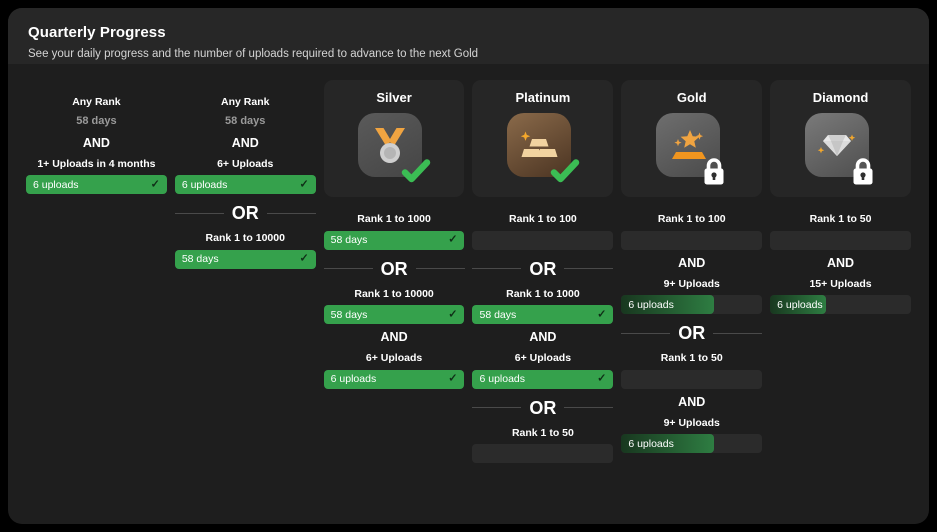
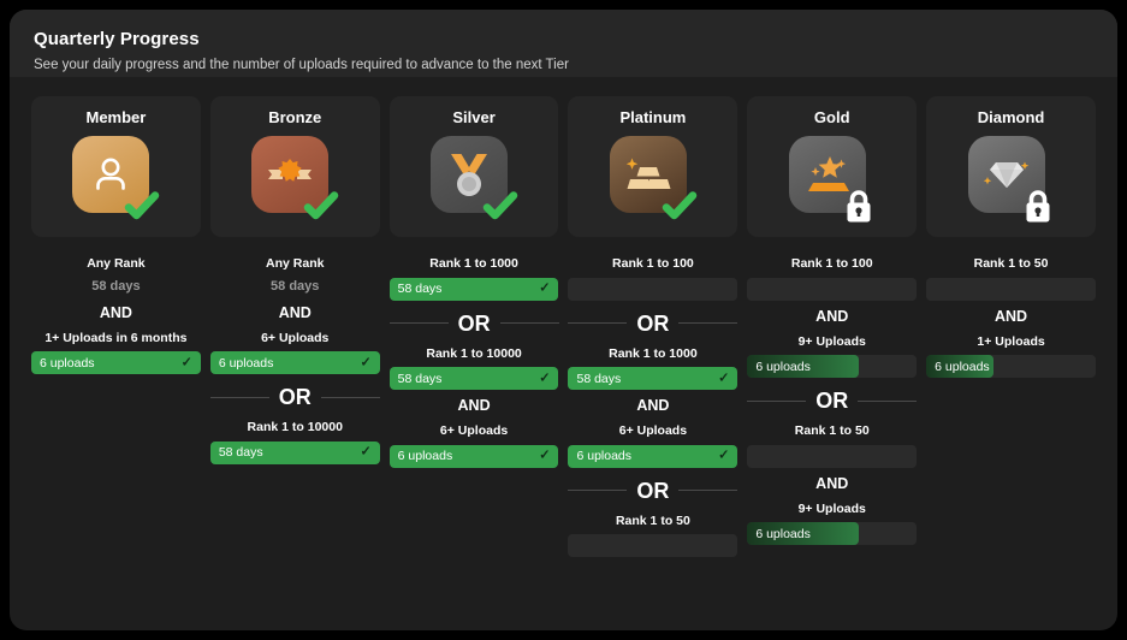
  Quarterly Progress
- See your daily progress and the number of uploads required to advance to the next Gold
+ See your daily progress and the number of uploads required to advance to the next Tier
+ Member
  Any Rank
  58 days
  AND
- 1+ Uploads in 4 months
+ 1+ Uploads in 6 months
  6 uploads
  ✓
+ Bronze
  Any Rank
  58 days
  AND
  6+ Uploads
  6 uploads
  ✓
  OR
  Rank 1 to 10000
  58 days
  ✓
  Silver
  Rank 1 to 1000
  58 days
  ✓
  OR
  Rank 1 to 10000
  58 days
  ✓
  AND
  6+ Uploads
  6 uploads
  ✓
  Platinum
  Rank 1 to 100
  OR
  Rank 1 to 1000
  58 days
  ✓
  AND
  6+ Uploads
  6 uploads
  ✓
  OR
  Rank 1 to 50
  Gold
  Rank 1 to 100
  AND
  9+ Uploads
  6 uploads
  OR
  Rank 1 to 50
  AND
  9+ Uploads
  6 uploads
  Diamond
  Rank 1 to 50
  AND
- 15+ Uploads
+ 1+ Uploads
  6 uploads
